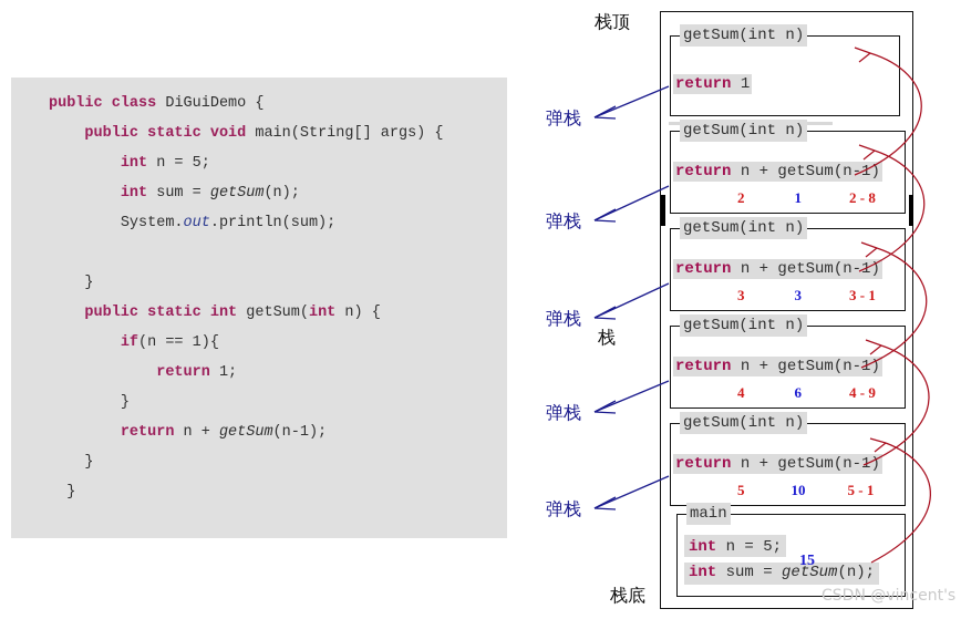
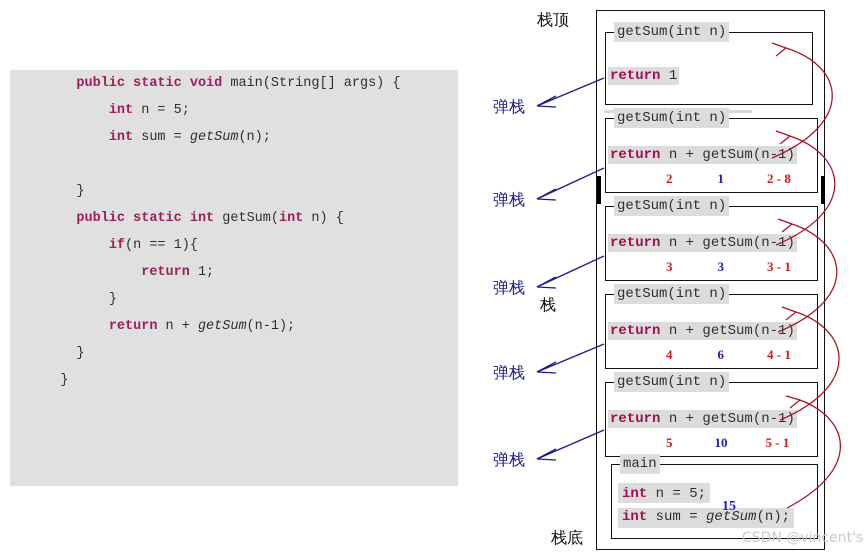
- public class DiGuiDemo {
  public static void main(String[] args) {
  int n = 5;
  int sum = getSum(n);
- System.out.println(sum);
  }
  public static int getSum(int n) {
  if(n == 1){
  return 1;
  }
  return n + getSum(n-1);
  }
  }
  getSum(int n)
  return 1
  getSum(int n)
  return n + getSum(n-1)
  2 1 2 - 8
  getSum(int n)
  return n + getSum(n-1)
  3 3 3 - 1
  getSum(int n)
  return n + getSum(n-1)
- 4 6 4 - 9
+ 4 6 4 - 1
  getSum(int n)
  return n + getSum(n-)
  5 10 5 - 1
  main
  int n = 5;
  int sum = getSum(n);
  15
  栈顶
  弹栈
  弹栈
  弹栈
  栈
  弹栈
  弹栈
  栈底
  CSDN @vincent's
